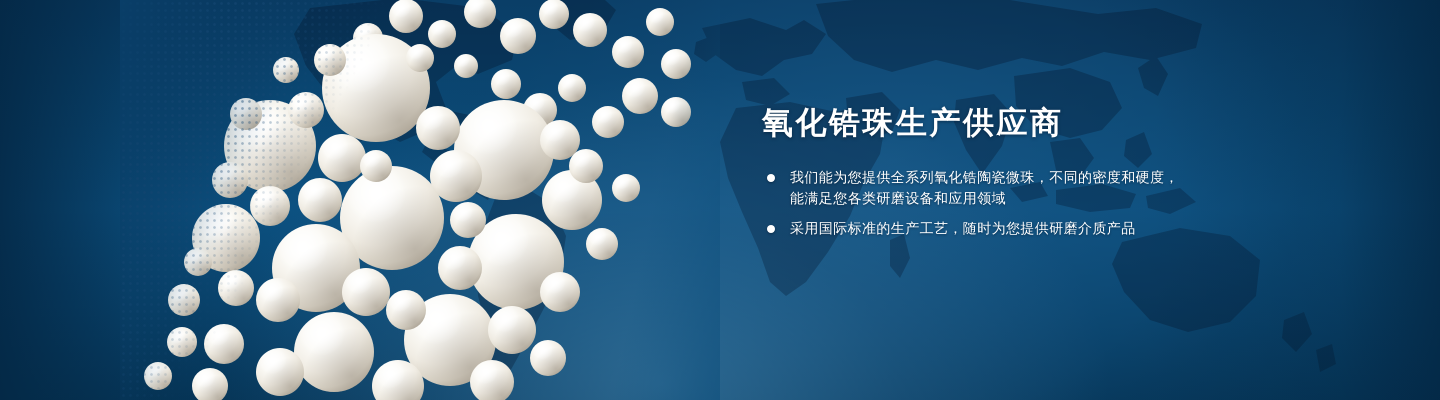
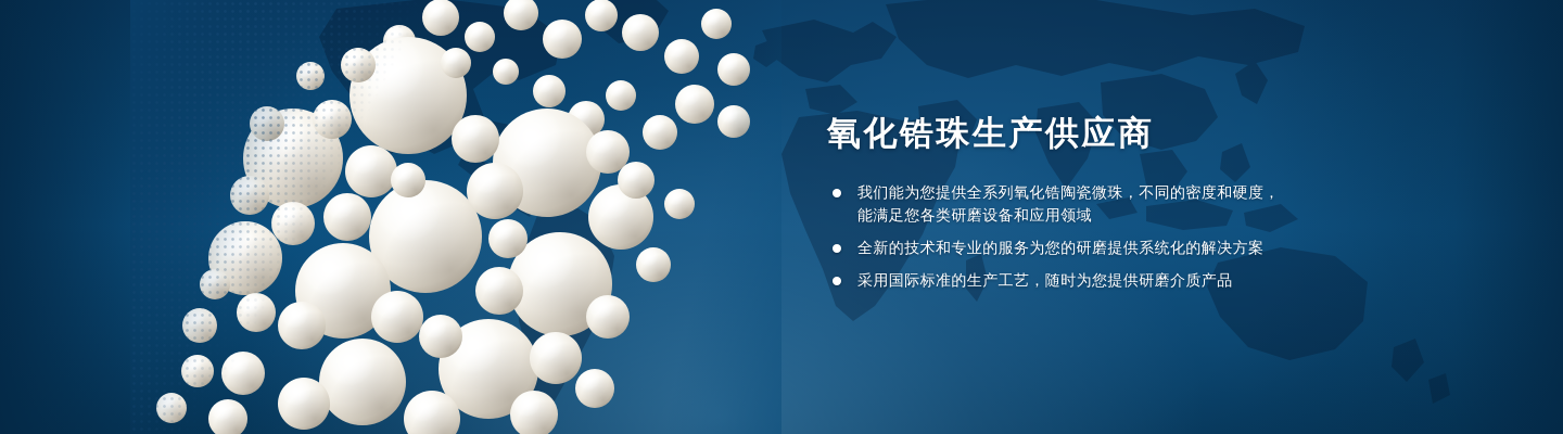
  氧化锆珠生产供应商
  我们能为您提供全系列氧化锆陶瓷微珠，不同的密度和硬度，
  能满足您各类研磨设备和应用领域
+ 全新的技术和专业的服务为您的研磨提供系统化的解决方案
  采用国际标准的生产工艺，随时为您提供研磨介质产品
